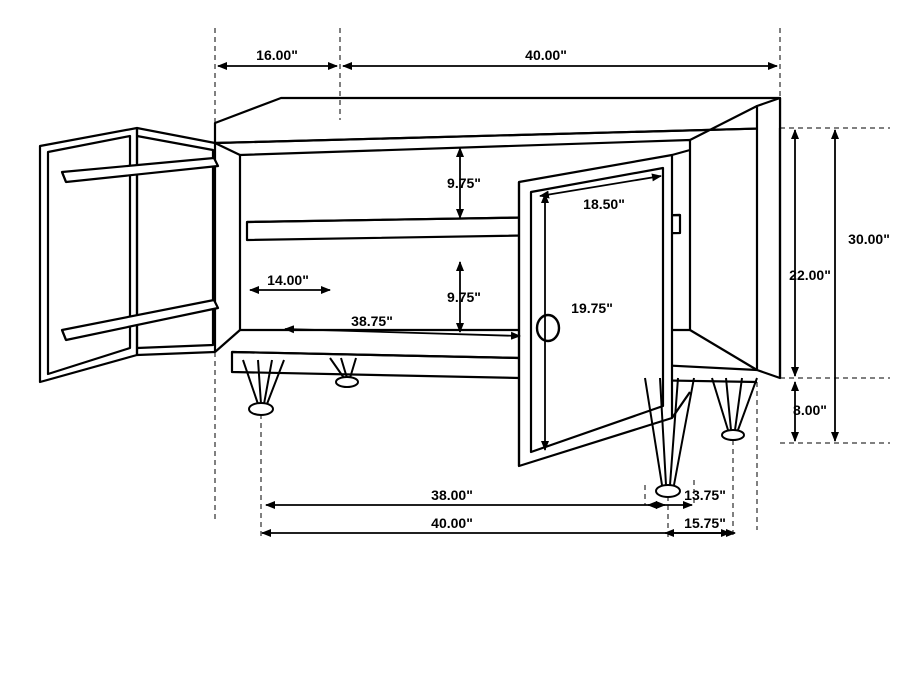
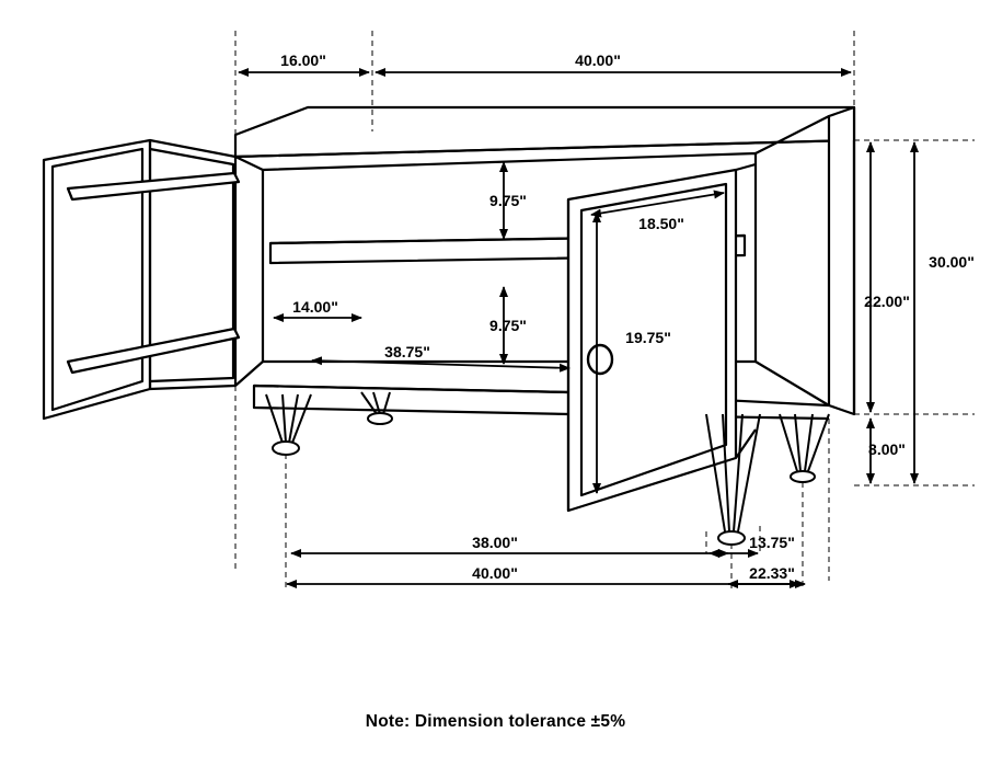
  16.00"
  40.00"
  9.75"
  9.75"
  18.50"
  19.75"
  14.00"
  38.75"
  30.00"
  22.00"
  8.00"
  38.00"
  40.00"
  13.75"
- 15.75"
+ 22.33"
+ Note: Dimension tolerance ±5%
